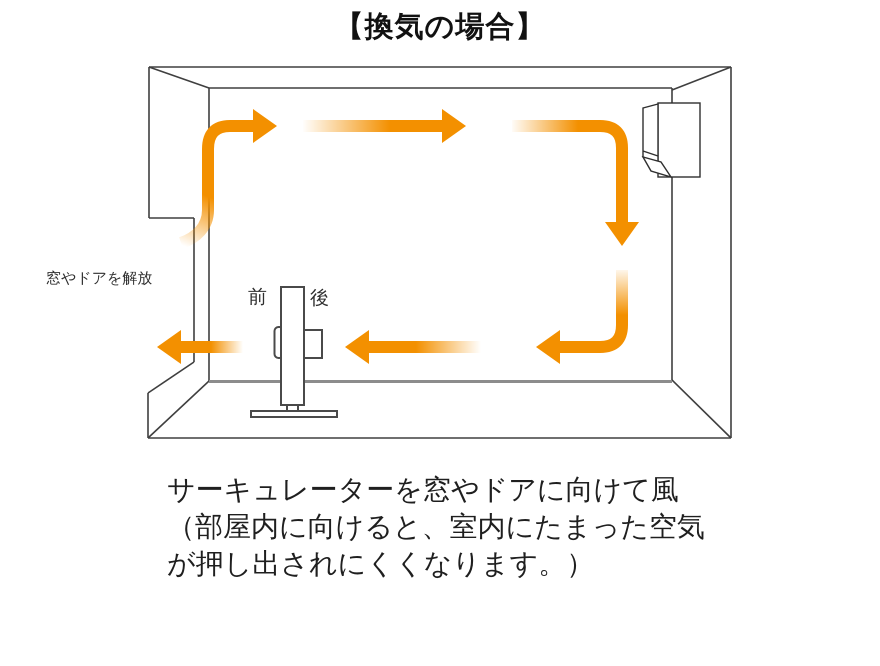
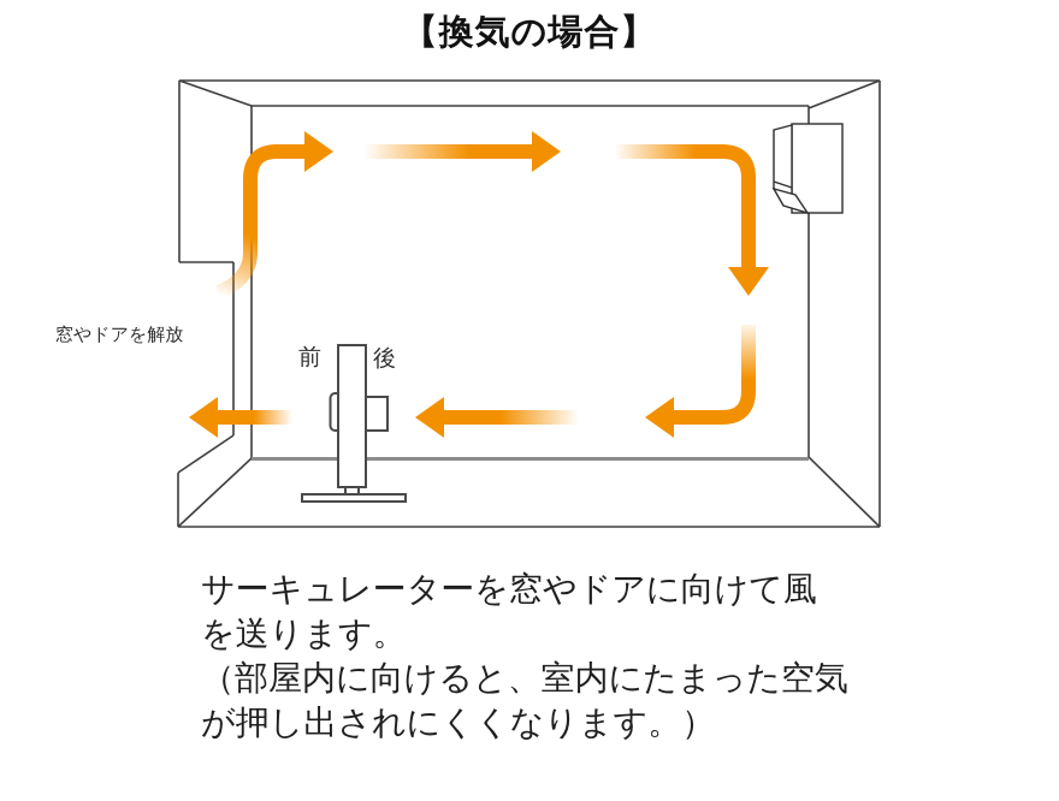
  【換気の場合】
  窓やドアを解放
  前
  後
  サーキュレーターを窓やドアに向けて風
+ を送ります。
  （部屋内に向けると、室内にたまった空気
  が押し出されにくくなります。）
